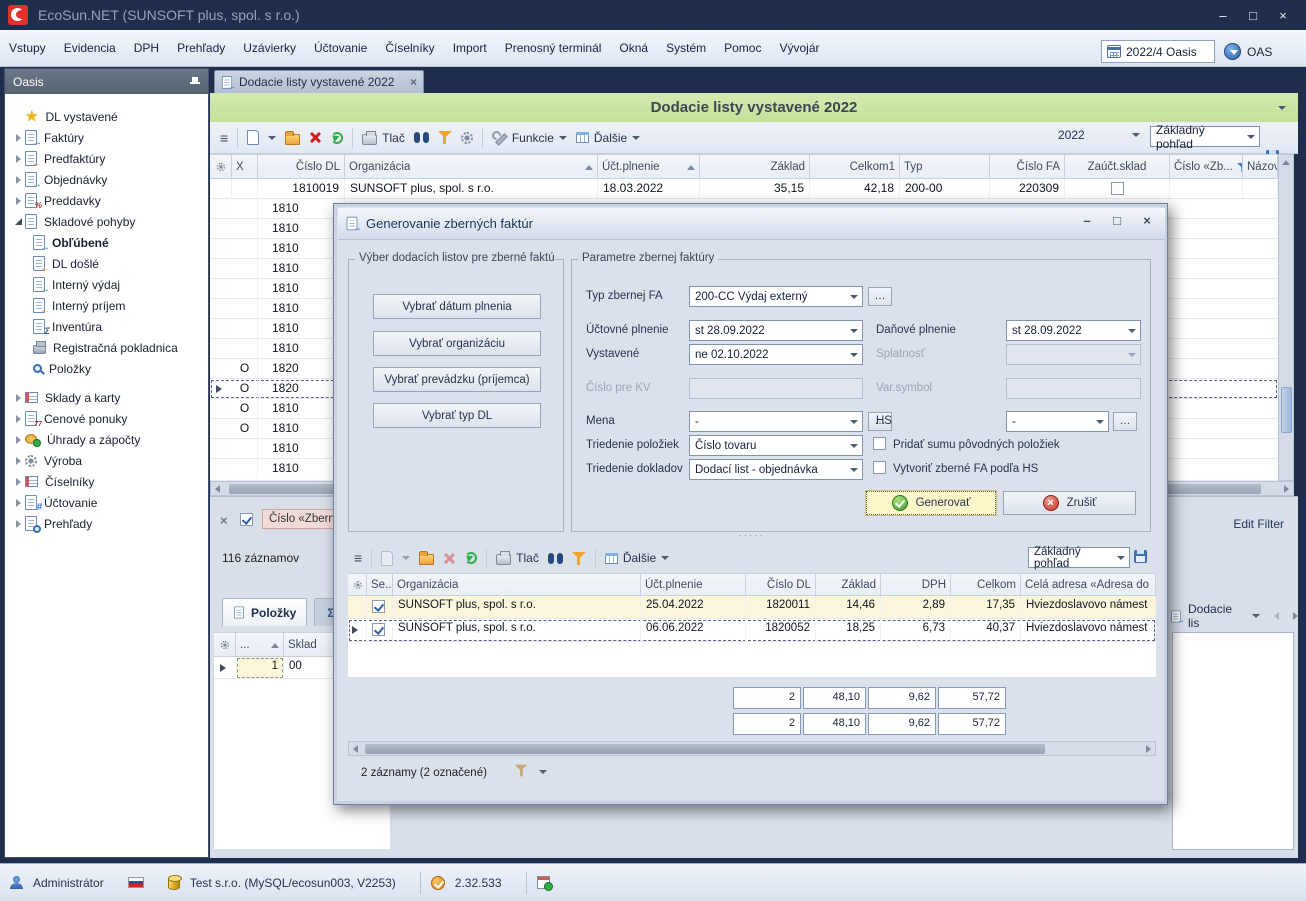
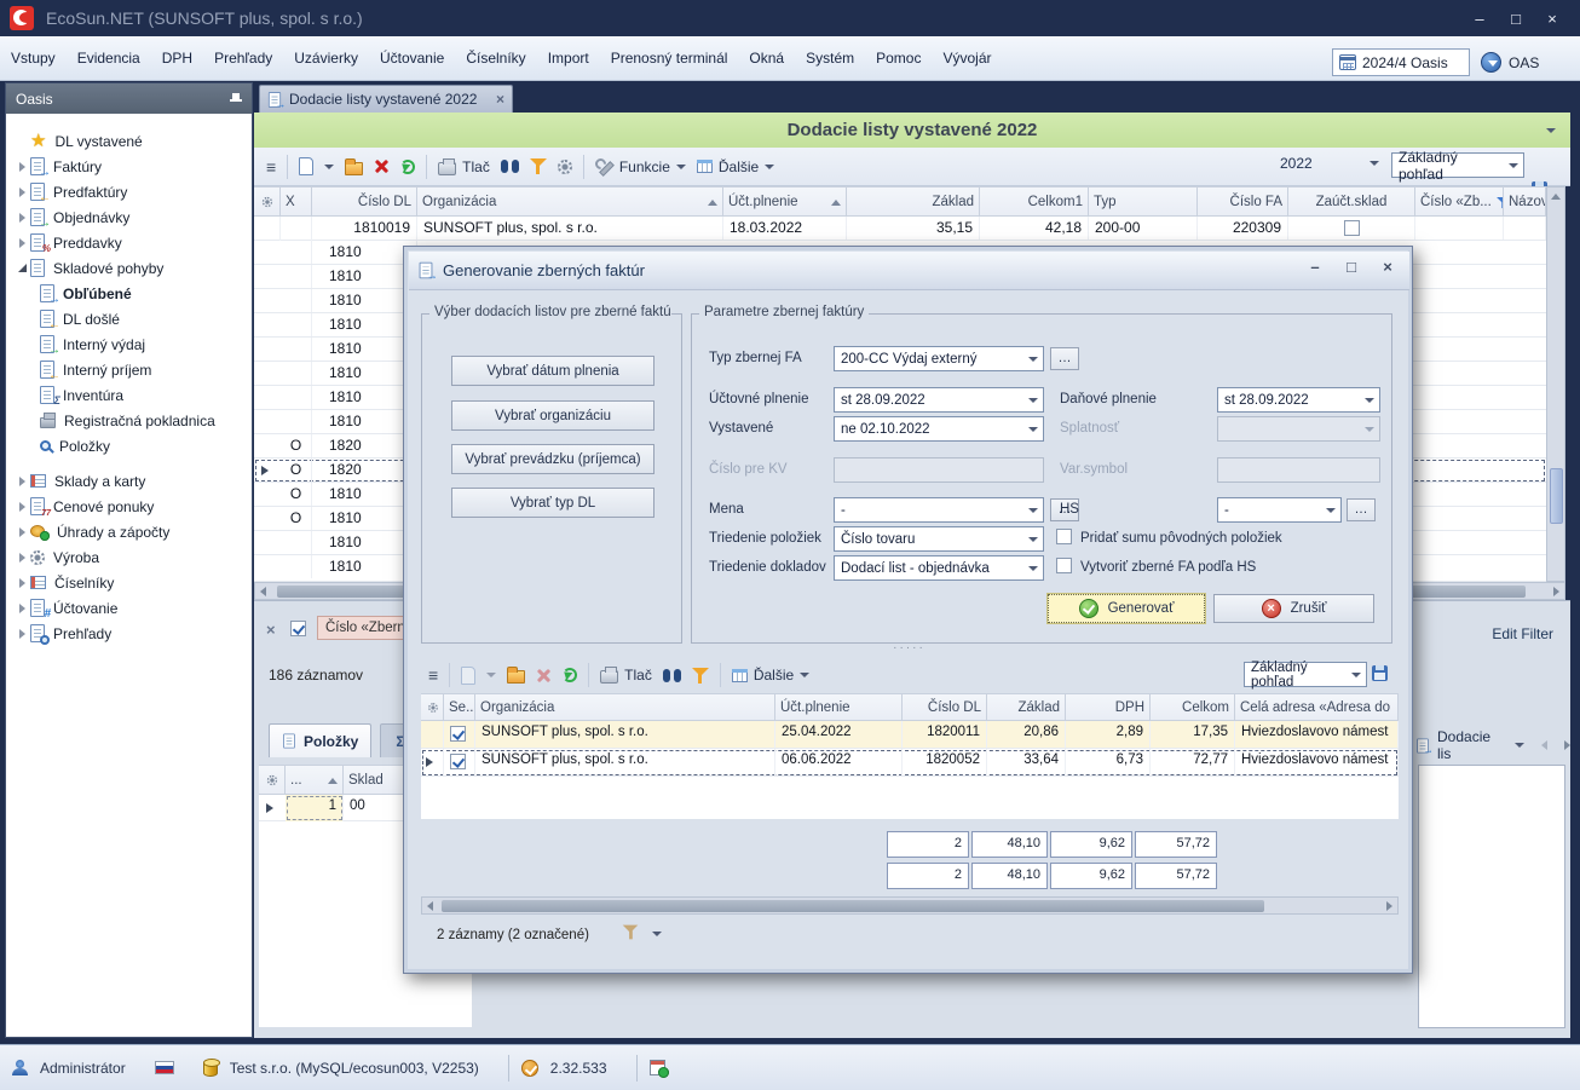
  EcoSun.NET (SUNSOFT plus, spol. s r.o.)
  –
  □
  ×
  Vstupy
  Evidencia
  DPH
  Prehľady
  Uzávierky
  Účtovanie
  Číselníky
  Import
  Prenosný terminál
  Okná
  Systém
  Pomoc
  Vývojár
- 2022/4 Oasis
+ 2024/4 Oasis
  OAS
  Oasis
  ★
  DL vystavené
  Faktúry
  Predfaktúry
  Objednávky
  Preddavky
  Skladové pohyby
  Obľúbené
  DL došlé
  Interný výdaj
  Interný príjem
  Inventúra
  Registračná pokladnica
  Položky
  Sklady a karty
  Cenové ponuky
  Úhrady a zápočty
  Výroba
  Číselníky
  Účtovanie
  Prehľady
  Dodacie listy vystavené 2022
  ×
  Dodacie listy vystavené 2022
  ≡
  Tlač
  Funkcie
  Ďalšie
  2022
  Základný pohľad
  X
  Číslo DL
  Organizácia
  Účt.plnenie
  Základ
  Celkom1
  Typ
  Číslo FA
  Zaúčt.sklad
  Číslo «Zb...
  Názov
  1810019
  SUNSOFT plus, spol. s r.o.
  18.03.2022
  35,15
  42,18
  200-00
  220309
  1810
  1810
  1810
  1810
  1810
  1810
  1810
  1810
  O
  1820
  O
  1820
  O
  1810
  O
  1810
  1810
  1810
  ×
  Číslo «Zbern
  Edit Filter
- 116 záznamov
+ 186 záznamov
  Položky
  Σ
  ...
  Sklad
  1
  00
  Dodacie lis
  Generovanie zberných faktúr
  –
  □
  ×
  Výber dodacích listov pre zberné faktú
  Vybrať dátum plnenia
  Vybrať organizáciu
  Vybrať prevádzku (príjemca)
  Vybrať typ DL
  Parametre zbernej faktúry
  Typ zbernej FA
  200-CC Výdaj externý
  …
  Účtovné plnenie
  st 28.09.2022
  Daňové plnenie
  st 28.09.2022
  Vystavené
  ne 02.10.2022
  Splatnosť
  Číslo pre KV
  Var.symbol
  Mena
  -
  …
  HS
  -
  …
  Triedenie položiek
  Číslo tovaru
  Pridať sumu pôvodných položiek
  Triedenie dokladov
  Dodací list - objednávka
  Vytvoriť zberné FA podľa HS
  Generovať
  Zrušiť
  ·····
  ≡
  Tlač
  Ďalšie
  Základný pohľad
  Se..
  Organizácia
  Účt.plnenie
  Číslo DL
  Základ
  DPH
  Celkom
  Celá adresa «Adresa do
  SUNSOFT plus, spol. s r.o.
  25.04.2022
  1820011
- 14,46
+ 20,86
  2,89
  17,35
  Hviezdoslavovo námest
  SUNSOFT plus, spol. s r.o.
  06.06.2022
  1820052
- 18,25
+ 33,64
  6,73
- 40,37
+ 72,77
  Hviezdoslavovo námest
  2
  48,10
  9,62
  57,72
  2
  48,10
  9,62
  57,72
  2 záznamy (2 označené)
  Administrátor
  Test s.r.o. (MySQL/ecosun003, V2253)
  2.32.533
